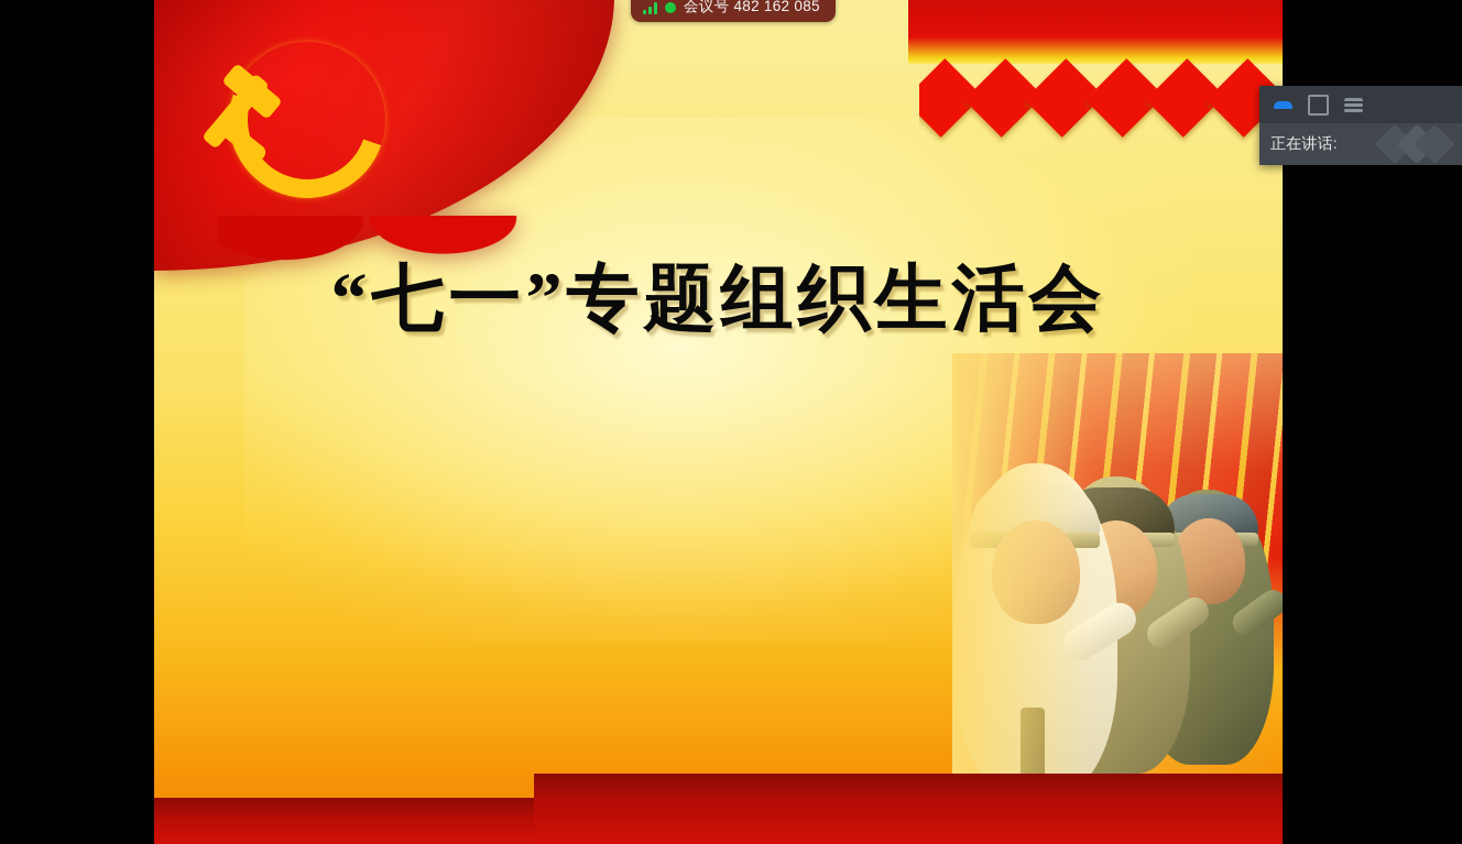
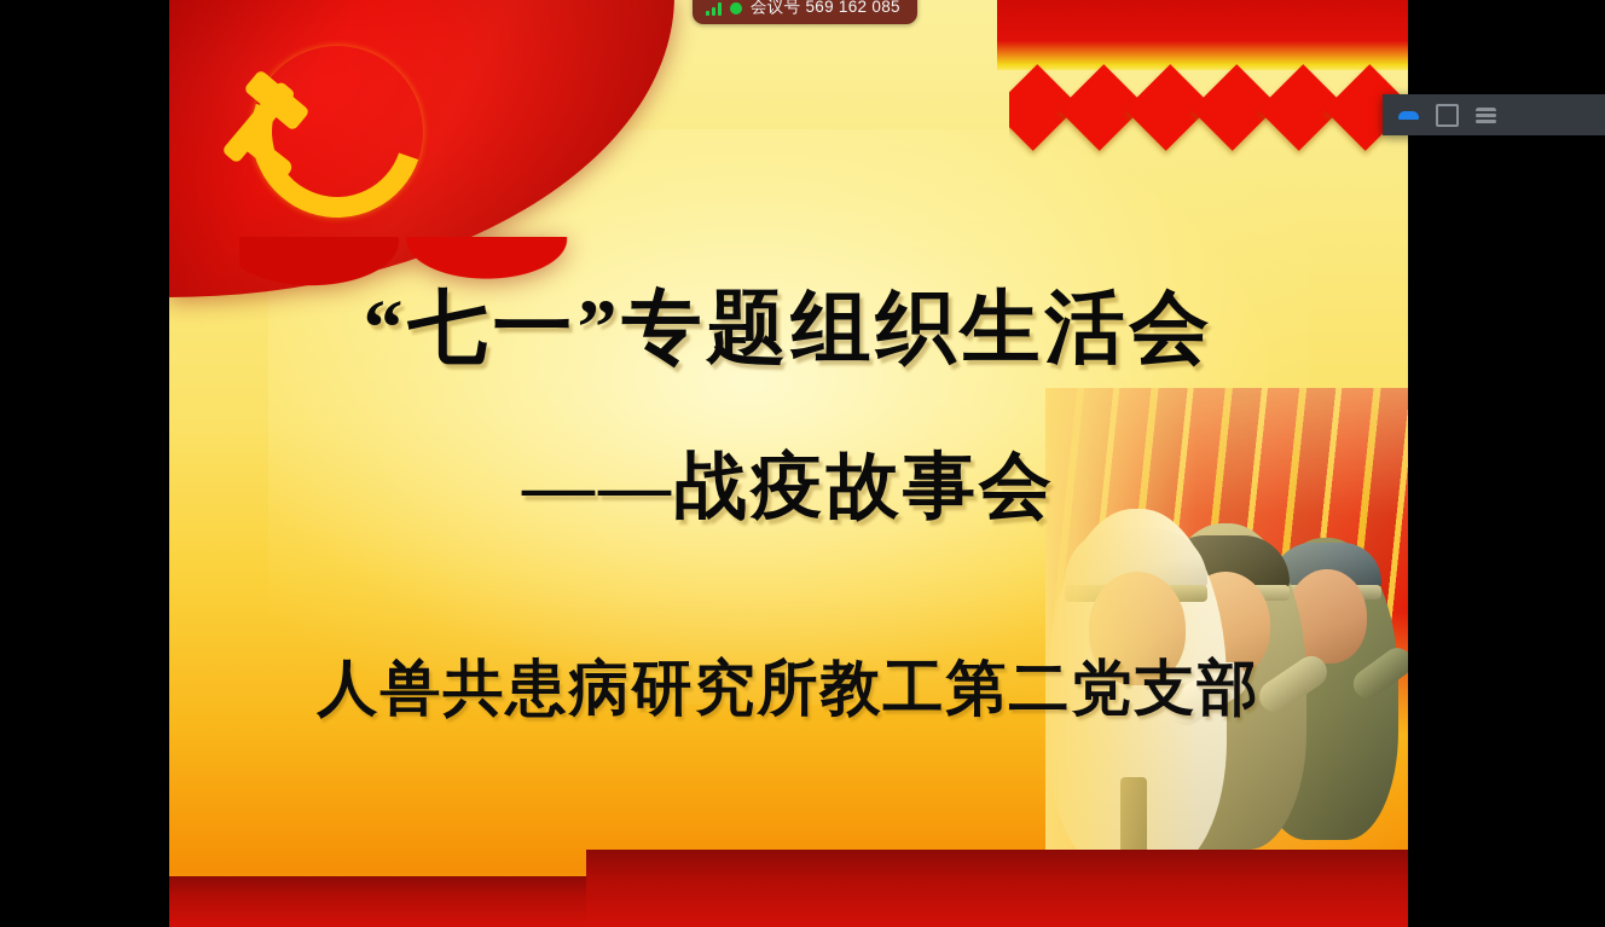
  “七一”专题组织生活会
+ ——战疫故事会
+ 人兽共患病研究所教工第二党支部
- 会议号 482 162 085
+ 会议号 569 162 085
- 正在讲话:
